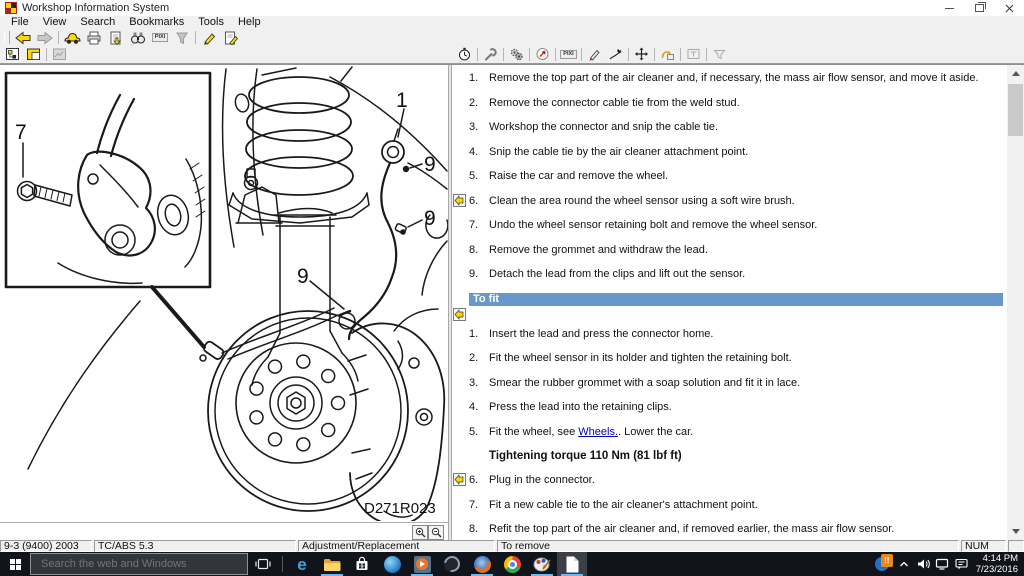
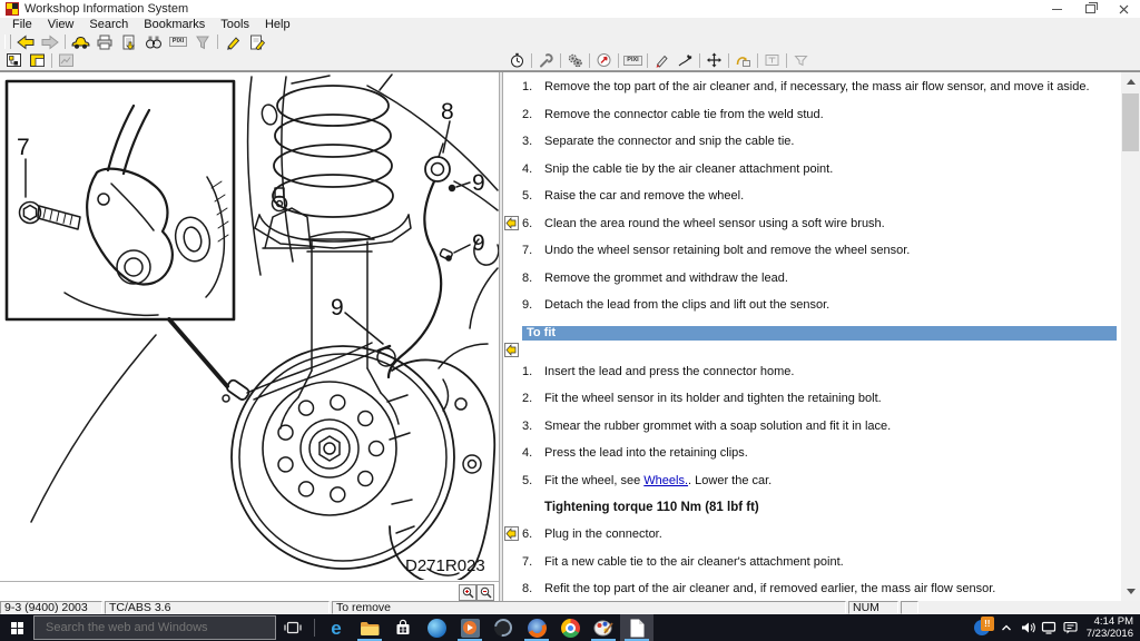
  Workshop Information System
  File
  View
  Search
  Bookmarks
  Tools
  Help
  7
- 1
+ 8
  9
  9
  9
  D271R023
  1.
  Remove the top part of the air cleaner and, if necessary, the mass air flow sensor, and move it aside.
  2.
  Remove the connector cable tie from the weld stud.
  3.
- Workshop the connector and snip the cable tie.
+ Separate the connector and snip the cable tie.
  4.
  Snip the cable tie by the air cleaner attachment point.
  5.
  Raise the car and remove the wheel.
  6.
  Clean the area round the wheel sensor using a soft wire brush.
  7.
  Undo the wheel sensor retaining bolt and remove the wheel sensor.
  8.
  Remove the grommet and withdraw the lead.
  9.
  Detach the lead from the clips and lift out the sensor.
  To fit
  1.
  Insert the lead and press the connector home.
  2.
  Fit the wheel sensor in its holder and tighten the retaining bolt.
  3.
  Smear the rubber grommet with a soap solution and fit it in lace.
  4.
  Press the lead into the retaining clips.
  5.
  Fit the wheel, see Wheels.. Lower the car.
  Tightening torque 110 Nm (81 lbf ft)
  6.
  Plug in the connector.
  7.
  Fit a new cable tie to the air cleaner's attachment point.
  8.
  Refit the top part of the air cleaner and, if removed earlier, the mass air flow sensor.
  9-3 (9400) 2003
- TC/ABS 5.3
+ TC/ABS 3.6
- Adjustment/Replacement
  To remove
  NUM
  Search the web and Windows
  e
  !!
  4:14 PM
  7/23/2016
